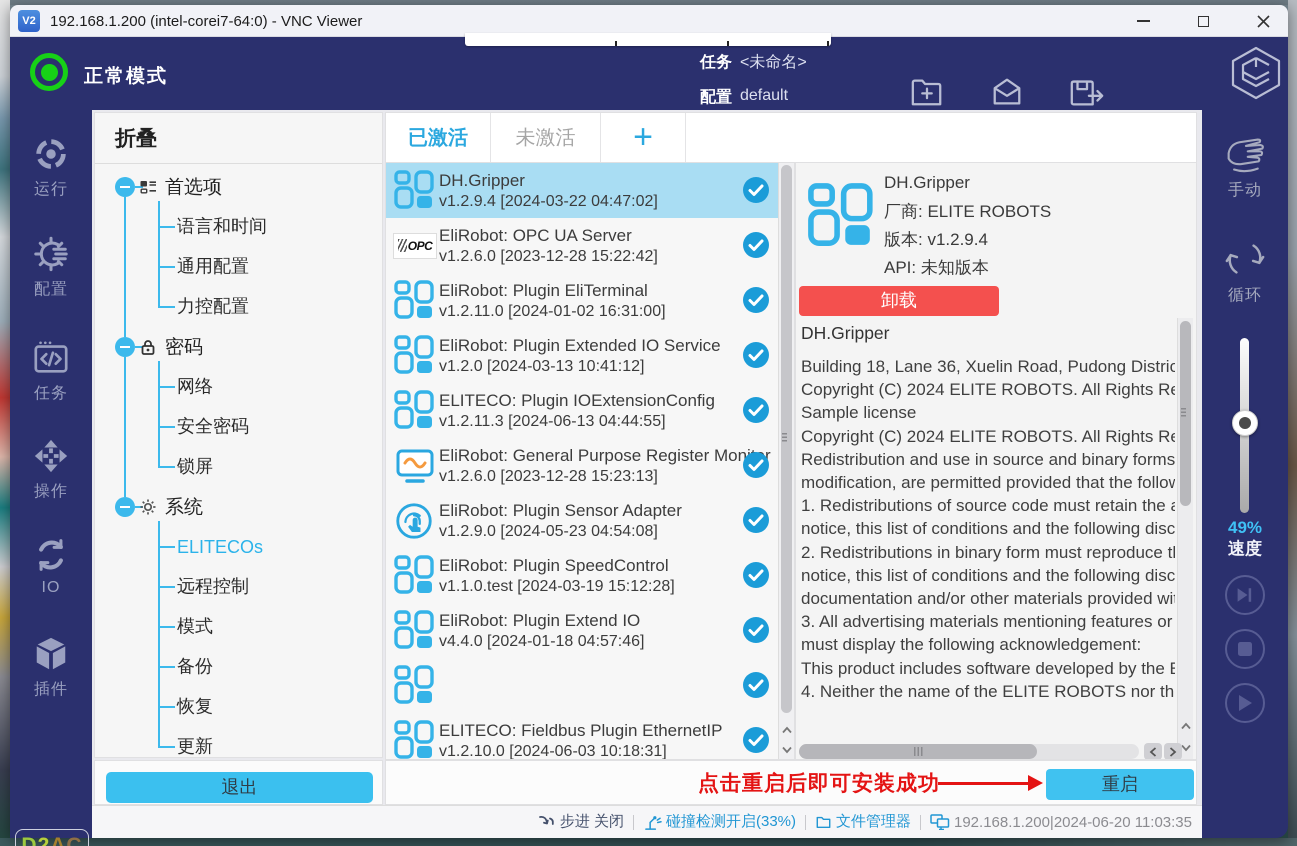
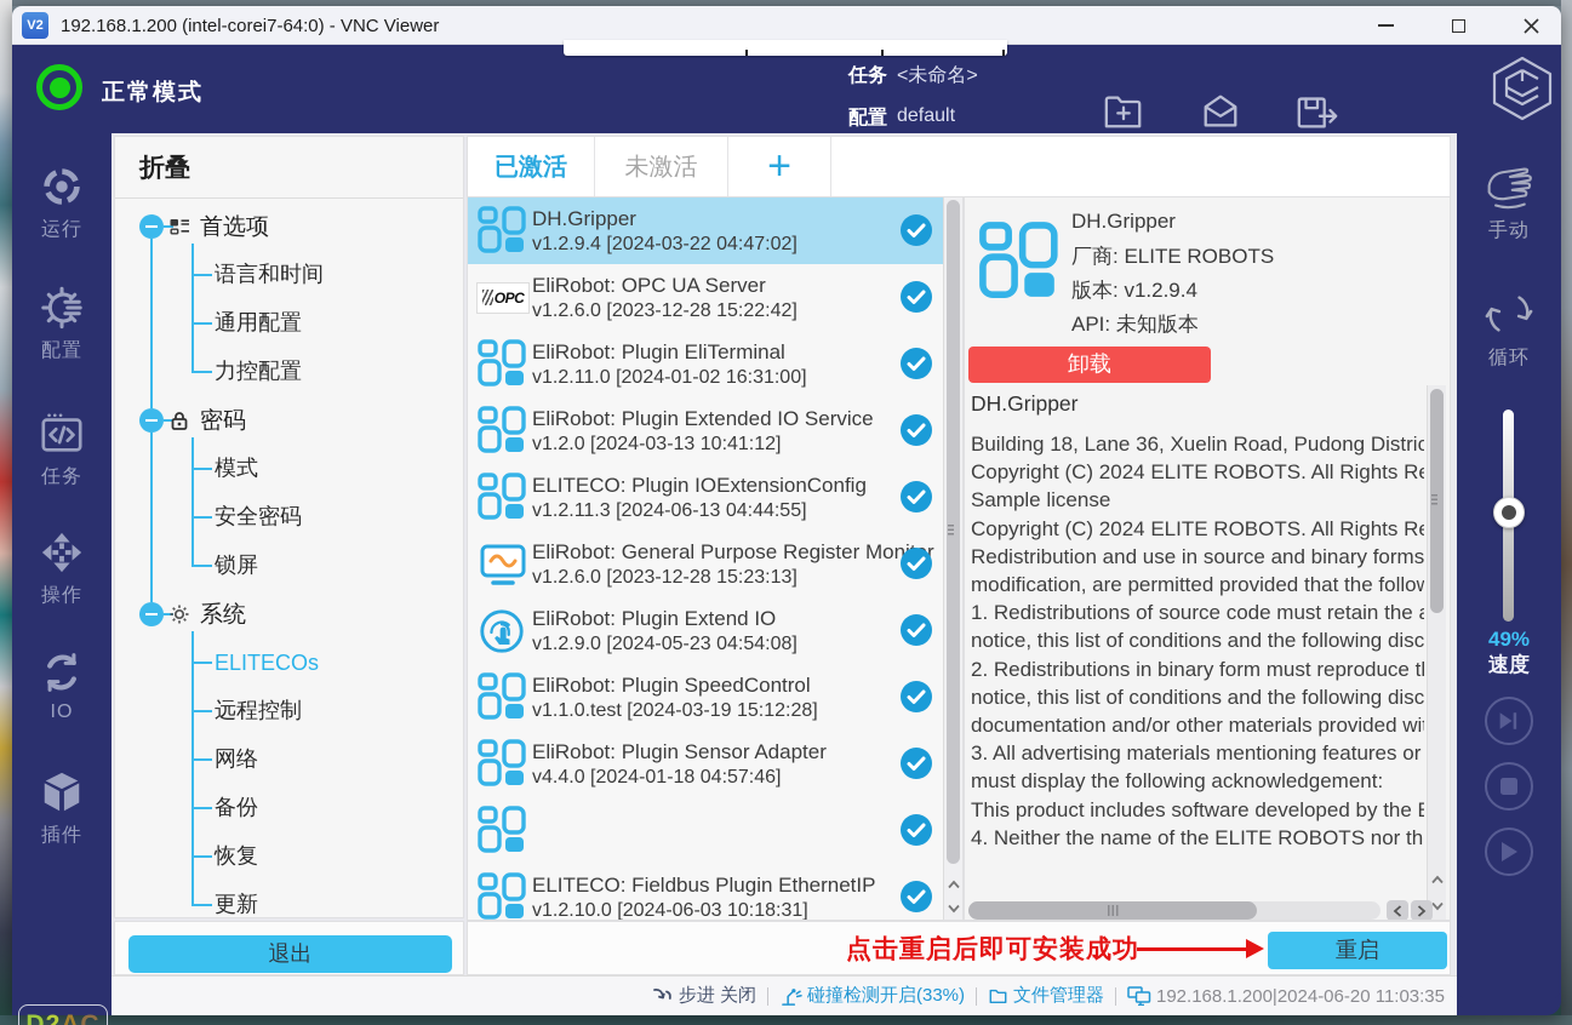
  V2
  192.168.1.200 (intel-corei7-64:0) - VNC Viewer
  正常模式
  任务
  <未命名>
  配置
  default
  运行
  配置
  任务
  操作
  IO
  插件
  折叠
  首选项
  语言和时间
  通用配置
  力控配置
  密码
- 网络
+ 模式
  安全密码
  锁屏
  系统
  ELITECOs
  远程控制
- 模式
+ 网络
  备份
  恢复
  更新
  退出
  已激活
  未激活
  +
  DH.Gripper
  v1.2.9.4 [2024-03-22 04:47:02]
  OPC
  EliRobot: OPC UA Server
  v1.2.6.0 [2023-12-28 15:22:42]
  EliRobot: Plugin EliTerminal
  v1.2.11.0 [2024-01-02 16:31:00]
  EliRobot: Plugin Extended IO Service
  v1.2.0 [2024-03-13 10:41:12]
  ELITECO: Plugin IOExtensionConfig
  v1.2.11.3 [2024-06-13 04:44:55]
  EliRobot: General Purpose Register Monr
  v1.2.6.0 [2023-12-28 15:23:13]
- EliRobot: Plugin Sensor Adapter
+ EliRobot: Plugin Extend IO
  v1.2.9.0 [2024-05-23 04:54:08]
  EliRobot: Plugin SpeedControl
  v1.1.0.test [2024-03-19 15:12:28]
- EliRobot: Plugin Extend IO
+ EliRobot: Plugin Sensor Adapter
  v4.4.0 [2024-01-18 04:57:46]
  ELITECO: Fieldbus Plugin EthernetIP
  v1.2.10.0 [2024-06-03 10:18:31]
  DH.Gripper
  厂商: ELITE ROBOTS
  版本: v1.2.9.4
  API: 未知版本
  卸载
  DH.Gripper
  Building 18, Lane 36, Xuelin Road, Pudong Distric
  Copyright (C) 2024 ELITE ROBOTS. All Rights R
  Sample license
  Copyright (C) 2024 ELITE ROBOTS. All Rights R
  Redistribution and use in source and binary forms
  modification, are permitted provided that the follow
  1. Redistributions of source code must retain the
  notice, this list of conditions and the following disc
  2. Redistributions in binary form must reproduce t
  notice, this list of conditions and the following disc
  documentation and/or other materials provided wi
  3. All advertising materials mentioning features or
  must display the following acknowledgement:
  This product includes software developed by the
  4. Neither the name of the ELITE ROBOTS nor th
  点击重启后即可安装成功
  重启
  步进 关闭
  碰撞检测开启(33%)
  文件管理器
  192.168.1.200|2024-06-20 11:03:35
  手动
  循环
  49%
  速度
